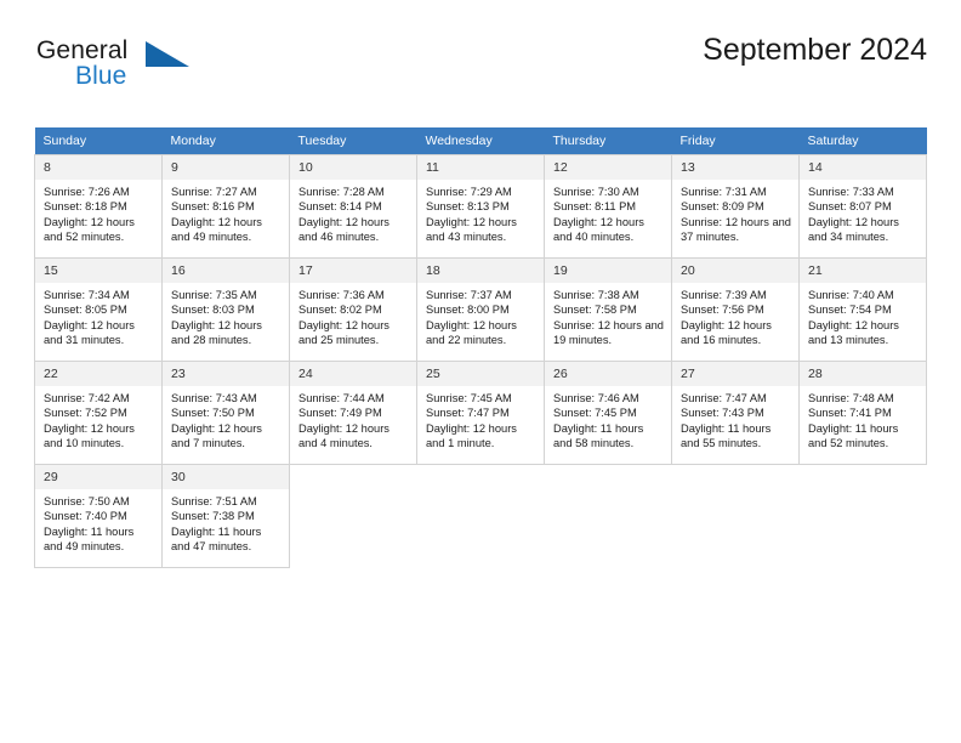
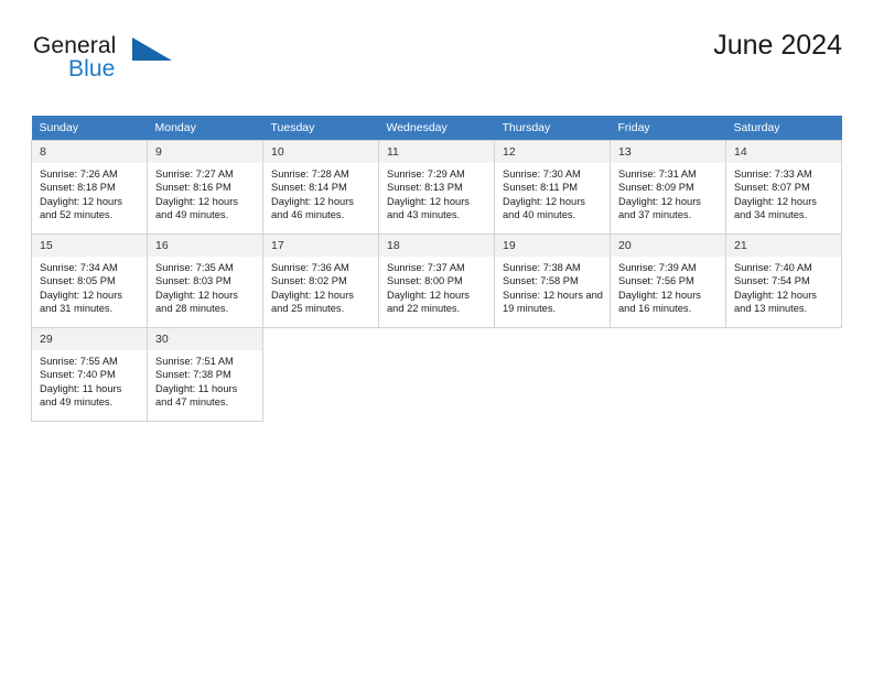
  General
  Blue
- September 2024
+ June 2024
  Sunday	Monday	Tuesday	Wednesday	Thursday	Friday	Saturday
- 8Sunrise: 7:26 AMSunset: 8:18 PMDaylight: 12 hours and 52 minutes.	9Sunrise: 7:27 AMSunset: 8:16 PMDaylight: 12 hours and 49 minutes.	10Sunrise: 7:28 AMSunset: 8:14 PMDaylight: 12 hours and 46 minutes.	11Sunrise: 7:29 AMSunset: 8:13 PMDaylight: 12 hours and 43 minutes.	12Sunrise: 7:30 AMSunset: 8:11 PMDaylight: 12 hours and 40 minutes.	13Sunrise: 7:31 AMSunset: 8:09 PMSunrise: 12 hours and 37 minutes.	14Sunrise: 7:33 AMSunset: 8:07 PMDaylight: 12 hours and 34 minutes.
+ 8Sunrise: 7:26 AMSunset: 8:18 PMDaylight: 12 hours and 52 minutes.	9Sunrise: 7:27 AMSunset: 8:16 PMDaylight: 12 hours and 49 minutes.	10Sunrise: 7:28 AMSunset: 8:14 PMDaylight: 12 hours and 46 minutes.	11Sunrise: 7:29 AMSunset: 8:13 PMDaylight: 12 hours and 43 minutes.	12Sunrise: 7:30 AMSunset: 8:11 PMDaylight: 12 hours and 40 minutes.	13Sunrise: 7:31 AMSunset: 8:09 PMDaylight: 12 hours and 37 minutes.	14Sunrise: 7:33 AMSunset: 8:07 PMDaylight: 12 hours and 34 minutes.
  15Sunrise: 7:34 AMSunset: 8:05 PMDaylight: 12 hours and 31 minutes.	16Sunrise: 7:35 AMSunset: 8:03 PMDaylight: 12 hours and 28 minutes.	17Sunrise: 7:36 AMSunset: 8:02 PMDaylight: 12 hours and 25 minutes.	18Sunrise: 7:37 AMSunset: 8:00 PMDaylight: 12 hours and 22 minutes.	19Sunrise: 7:38 AMSunset: 7:58 PMSunrise: 12 hours and 19 minutes.	20Sunrise: 7:39 AMSunset: 7:56 PMDaylight: 12 hours and 16 minutes.	21Sunrise: 7:40 AMSunset: 7:54 PMDaylight: 12 hours and 13 minutes.
- 22Sunrise: 7:42 AMSunset: 7:52 PMDaylight: 12 hours and 10 minutes.	23Sunrise: 7:43 AMSunset: 7:50 PMDaylight: 12 hours and 7 minutes.	24Sunrise: 7:44 AMSunset: 7:49 PMDaylight: 12 hours and 4 minutes.	25Sunrise: 7:45 AMSunset: 7:47 PMDaylight: 12 hours and 1 minute.	26Sunrise: 7:46 AMSunset: 7:45 PMDaylight: 11 hours and 58 minutes.	27Sunrise: 7:47 AMSunset: 7:43 PMDaylight: 11 hours and 55 minutes.	28Sunrise: 7:48 AMSunset: 7:41 PMDaylight: 11 hours and 52 minutes.
- 29Sunrise: 7:50 AMSunset: 7:40 PMDaylight: 11 hours and 49 minutes.	30Sunrise: 7:51 AMSunset: 7:38 PMDaylight: 11 hours and 47 minutes.
+ 29Sunrise: 7:55 AMSunset: 7:40 PMDaylight: 11 hours and 49 minutes.	30Sunrise: 7:51 AMSunset: 7:38 PMDaylight: 11 hours and 47 minutes.
